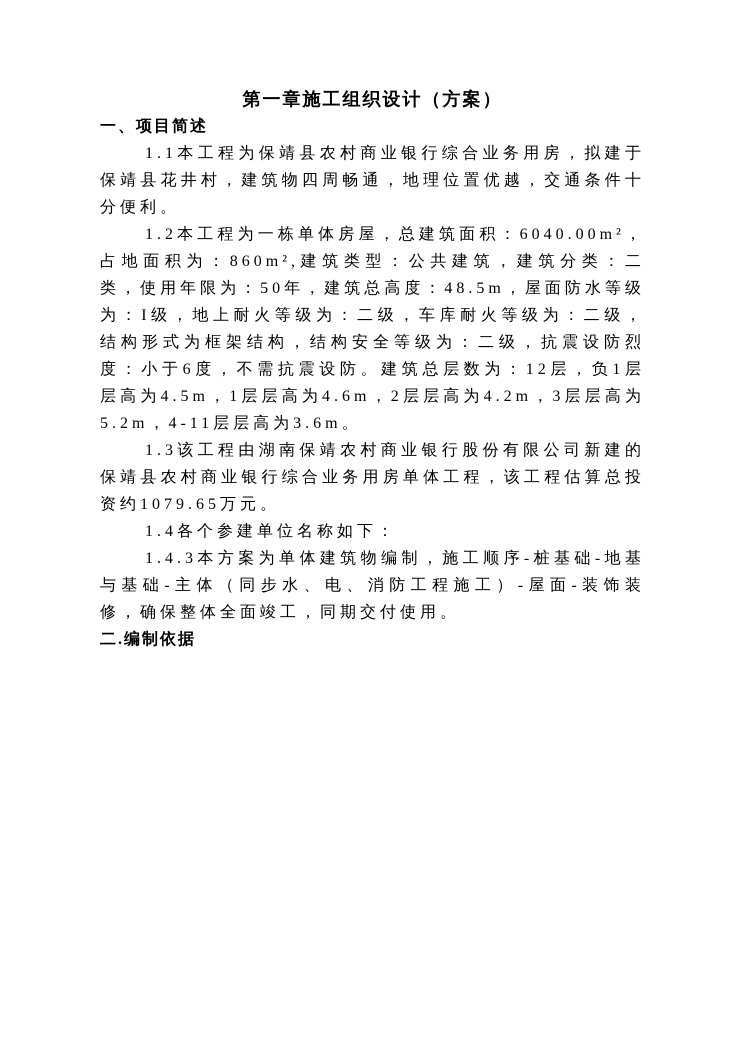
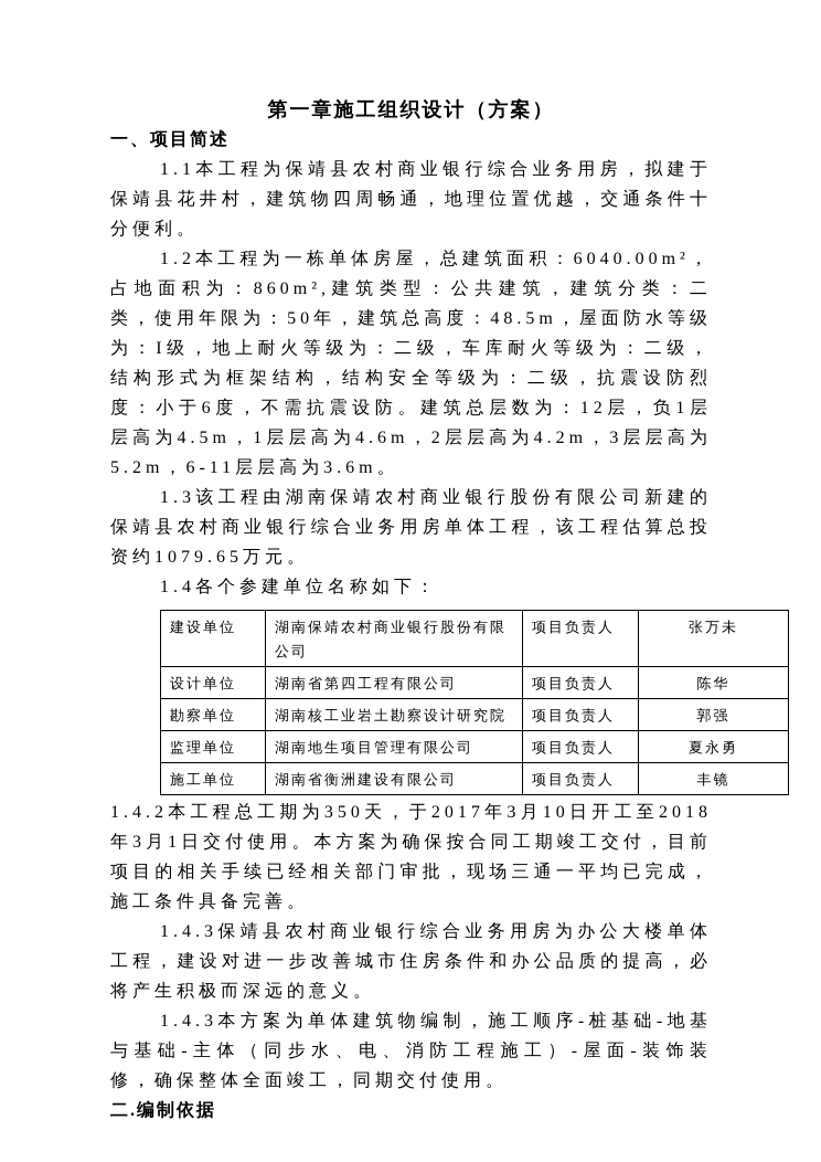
  第一章施工组织设计（方案）
  一、项目简述
  1.1本工程为保靖县农村商业银行综合业务用房，拟建于保靖县花井村，建筑物四周畅通，地理位置优越，交通条件十分便利。
- 1.2本工程为一栋单体房屋，总建筑面积：6040.00m²，占地面积为：860m²,建筑类型：公共建筑，建筑分类：二类，使用年限为：50年，建筑总高度：48.5m，屋面防水等级为：I级，地上耐火等级为：二级，车库耐火等级为：二级，结构形式为框架结构，结构安全等级为：二级，抗震设防烈度：小于6度，不需抗震设防。建筑总层数为：12层，负1层层高为4.5m，1层层高为4.6m，2层层高为4.2m，3层层高为5.2m，4-11层层高为3.6m。
+ 1.2本工程为一栋单体房屋，总建筑面积：6040.00m²，占地面积为：860m²,建筑类型：公共建筑，建筑分类：二类，使用年限为：50年，建筑总高度：48.5m，屋面防水等级为：I级，地上耐火等级为：二级，车库耐火等级为：二级，结构形式为框架结构，结构安全等级为：二级，抗震设防烈度：小于6度，不需抗震设防。建筑总层数为：12层，负1层层高为4.5m，1层层高为4.6m，2层层高为4.2m，3层层高为5.2m，6-11层层高为3.6m。
  1.3该工程由湖南保靖农村商业银行股份有限公司新建的保靖县农村商业银行综合业务用房单体工程，该工程估算总投资约1079.65万元。
  1.4各个参建单位名称如下：
+ 建设单位	湖南保靖农村商业银行股份有限公司	项目负责人	张万未
+ 设计单位	湖南省第四工程有限公司	项目负责人	陈华
+ 勘察单位	湖南核工业岩土勘察设计研究院	项目负责人	郭强
+ 监理单位	湖南地生项目管理有限公司	项目负责人	夏永勇
+ 施工单位	湖南省衡洲建设有限公司	项目负责人	丰镜
+ 1.4.2本工程总工期为350天，于2017年3月10日开工至2018年3月1日交付使用。本方案为确保按合同工期竣工交付，目前项目的相关手续已经相关部门审批，现场三通一平均已完成，施工条件具备完善。
+ 1.4.3保靖县农村商业银行综合业务用房为办公大楼单体工程，建设对进一步改善城市住房条件和办公品质的提高，必将产生积极而深远的意义。
  1.4.3本方案为单体建筑物编制，施工顺序-桩基础-地基与基础-主体（同步水、电、消防工程施工）-屋面-装饰装修，确保整体全面竣工，同期交付使用。
  二.编制依据
